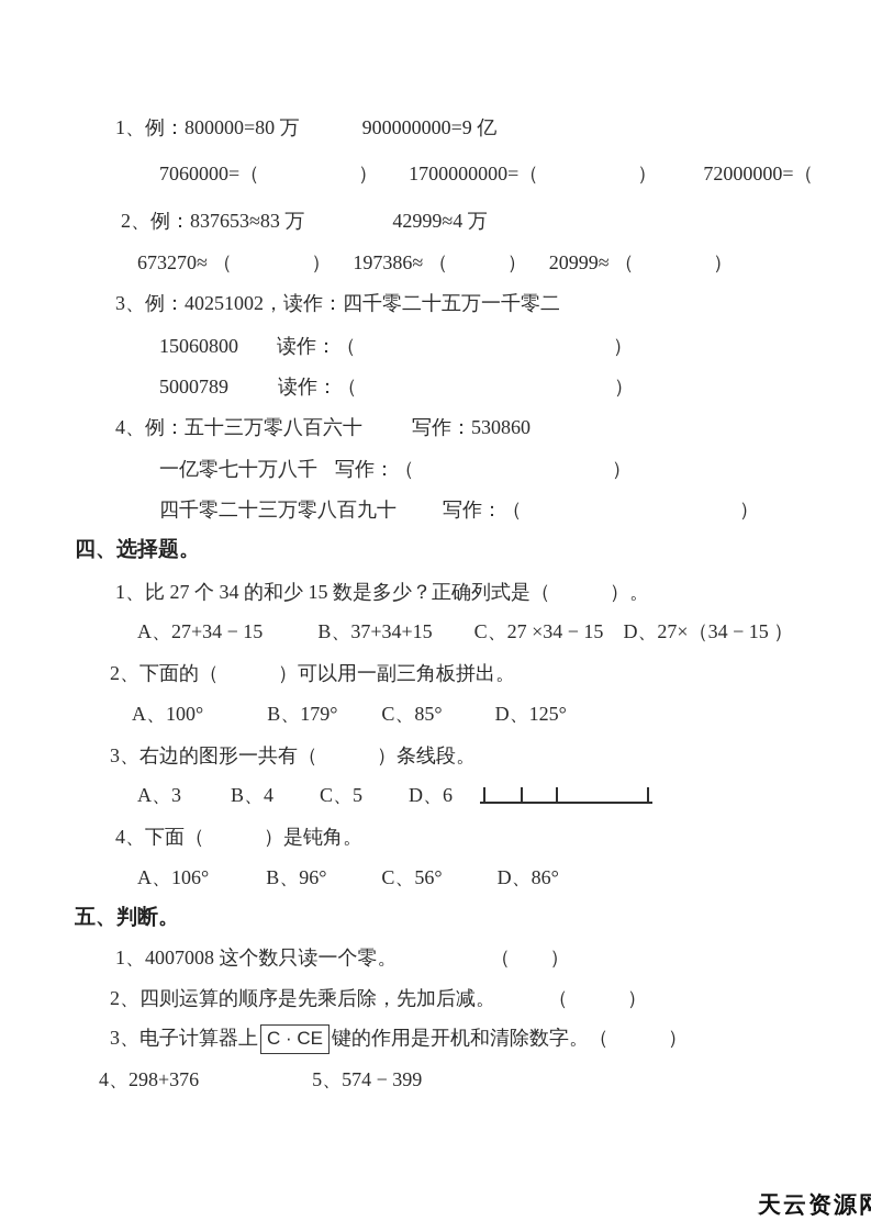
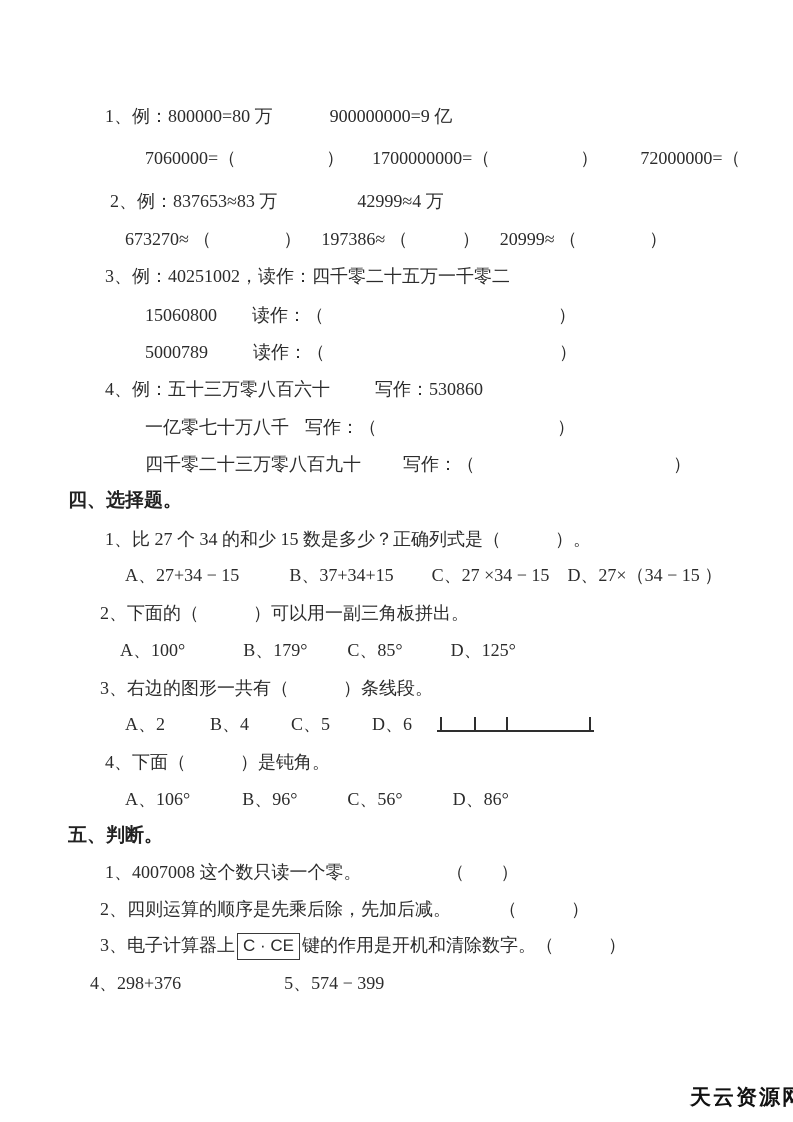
  1、例：800000=80 万 900000000=9 亿
  7060000=（ ） 1700000000=（ ） 72000000=（
  2、例：837653≈83 万 42999≈4 万
  673270≈ （ ） 197386≈ （ ） 20999≈ （ ）
  3、例：40251002，读作：四千零二十五万一千零二
  15060800 读作：（ ）
  5000789 读作：（ ）
  4、例：五十三万零八百六十 写作：530860
  一亿零七十万八千 写作：（ ）
  四千零二十三万零八百九十 写作：（ ）
  四、选择题。
  1、比 27 个 34 的和少 15 数是多少？正确列式是（ ）。
  A、27+34 − 15 B、37+34+15 C、27 ×34 − 15 D、27×（34 − 15 ）
  2、下面的（ ）可以用一副三角板拼出。
  A、100° B、179° C、85° D、125°
  3、右边的图形一共有（ ）条线段。
- A、3 B、4 C、5 D、6
+ A、2 B、4 C、5 D、6
  4、下面（ ）是钝角。
  A、106° B、96° C、56° D、86°
  五、判断。
  1、4007008 这个数只读一个零。 （ ）
  2、四则运算的顺序是先乘后除，先加后减。 （ ）
  3、电子计算器上 C · CE 键的作用是开机和清除数字。（ ）
  4、298+376 5、574 − 399
  天云资源
